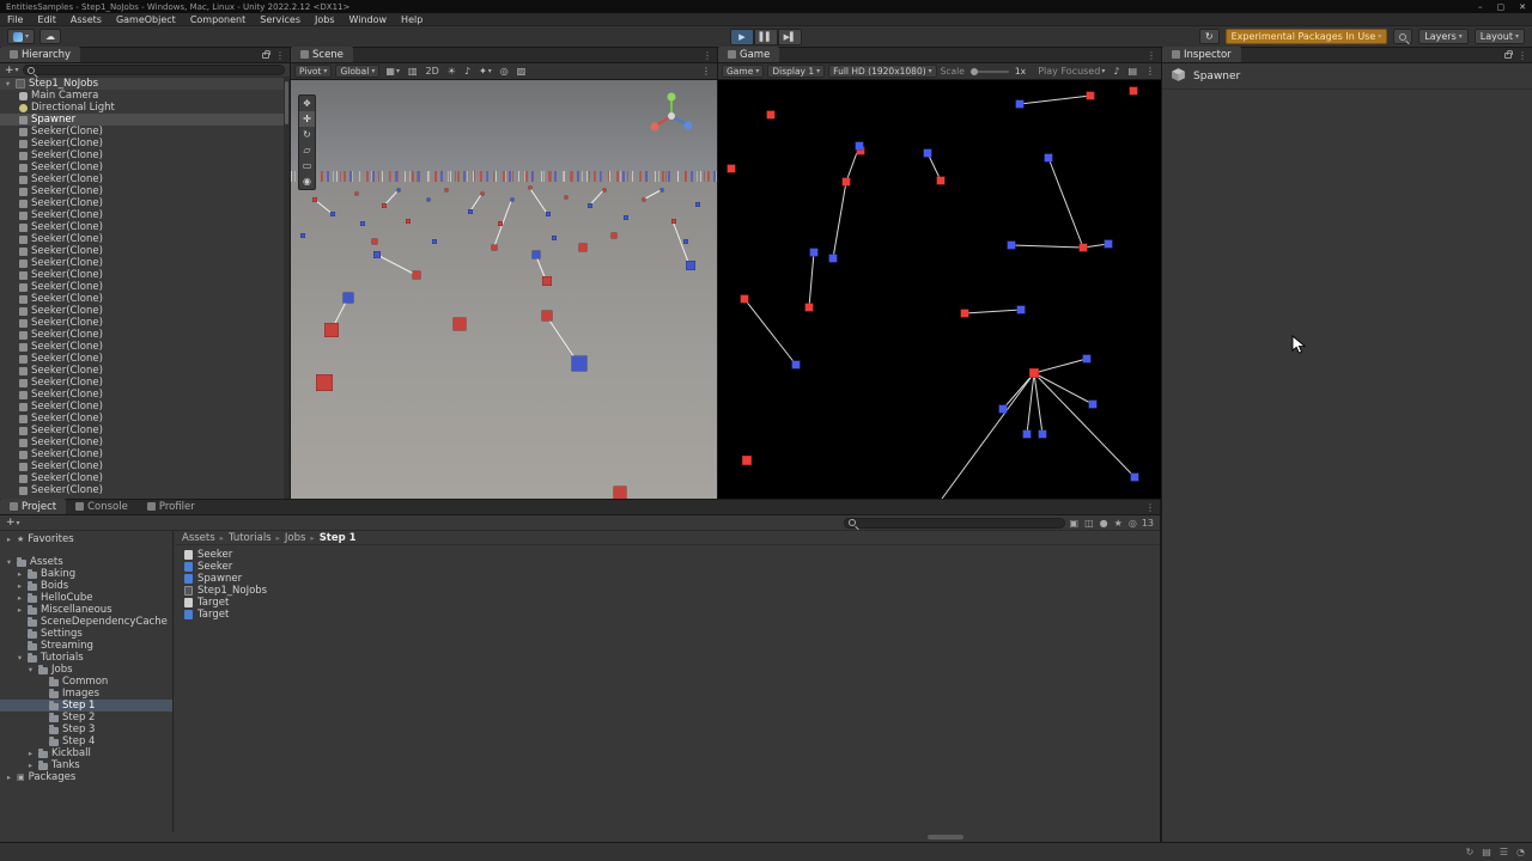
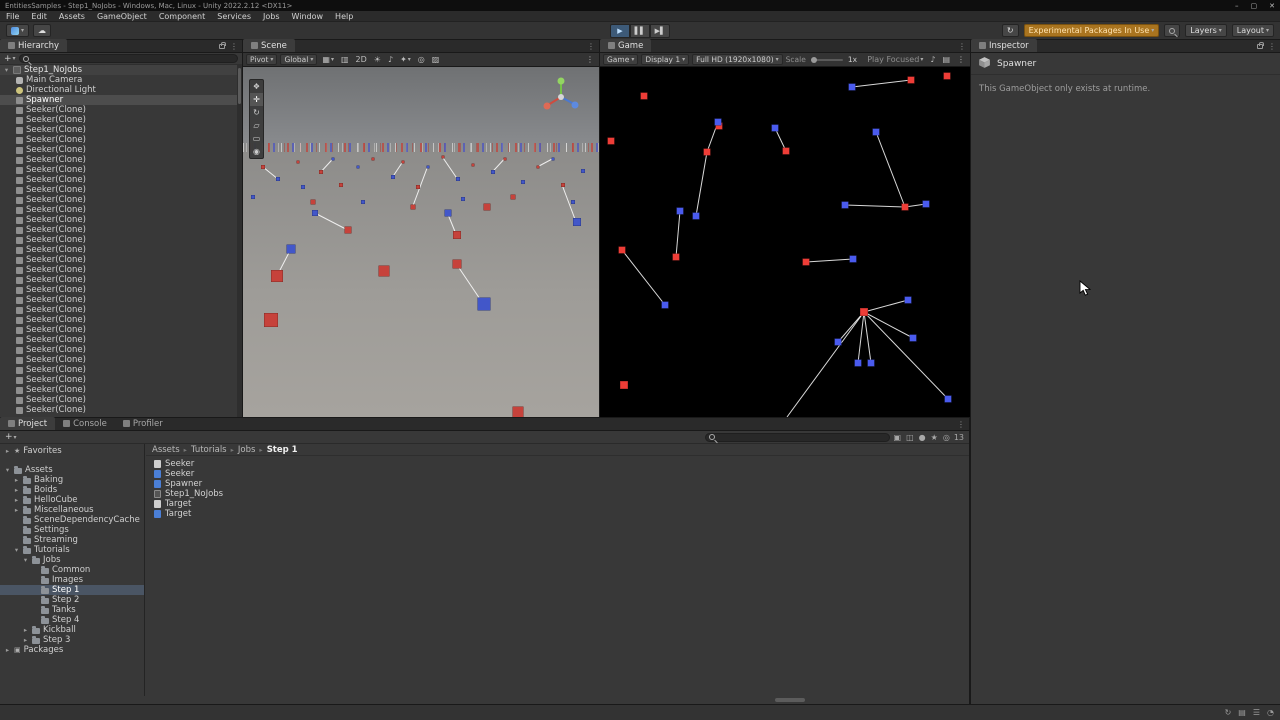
  EntitiesSamples - Step1_NoJobs - Windows, Mac, Linux - Unity 2022.2.12 <DX11>
  –
  ▢
  ✕
  File
  Edit
  Assets
  GameObject
  Component
  Services
  Jobs
  Window
  Help
  ☁
  ▶
  ▌▌
  ▶▌
  ↻
  Experimental Packages In Use
  Layers
  Layout
  Hierarchy
  ⋮
  +
  ▾
  Step1_NoJobs
  Main Camera
  Directional Light
  Spawner
  Seeker(Clone)
  Seeker(Clone)
  Seeker(Clone)
  Seeker(Clone)
  Seeker(Clone)
  Seeker(Clone)
  Seeker(Clone)
  Seeker(Clone)
  Seeker(Clone)
  Seeker(Clone)
  Seeker(Clone)
  Seeker(Clone)
  Seeker(Clone)
  Seeker(Clone)
  Seeker(Clone)
  Seeker(Clone)
  Seeker(Clone)
  Seeker(Clone)
  Seeker(Clone)
  Seeker(Clone)
  Seeker(Clone)
  Seeker(Clone)
  Seeker(Clone)
  Seeker(Clone)
  Seeker(Clone)
  Seeker(Clone)
  Seeker(Clone)
  Seeker(Clone)
  Seeker(Clone)
  Seeker(Clone)
  Seeker(Clone)
  Scene
  ⋮
  Pivot
  Global
  ▦
  ▥
  2D
  ☀
  ♪
  ✦
  ◎
  ▨
  ⋮
  ❖
  ✛
  ↻
  ▱
  ▭
  ◉
  Game
  ⋮
  Game
  Display 1
  Full HD (1920x1080)
  Scale
  1x
  Play Focused
  ♪
  ▤
  ⋮
  Inspector
  ⋮
  Spawner
+ This GameObject only exists at runtime.
  Project
  Console
  Profiler
  ⋮
  +
  ▣
  ◫
  ●
  ★
  ◎
  13
  ▸
  ★
  Favorites
  ▾
  Assets
  ▸
  Baking
  ▸
  Boids
  ▸
  HelloCube
  ▸
  Miscellaneous
  SceneDependencyCache
  Settings
  Streaming
  ▾
  Tutorials
  ▾
  Jobs
  Common
  Images
  Step 1
  Step 2
- Step 3
+ Tanks
  Step 4
  ▸
  Kickball
  ▸
- Tanks
+ Step 3
  ▸
  ▣
  Packages
  Assets
  ▸
  Tutorials
  ▸
  Jobs
  ▸
  Step 1
  Seeker
  Seeker
  Spawner
  Step1_NoJobs
  Target
  Target
  ↻
  ▤
  ☰
  ◔
